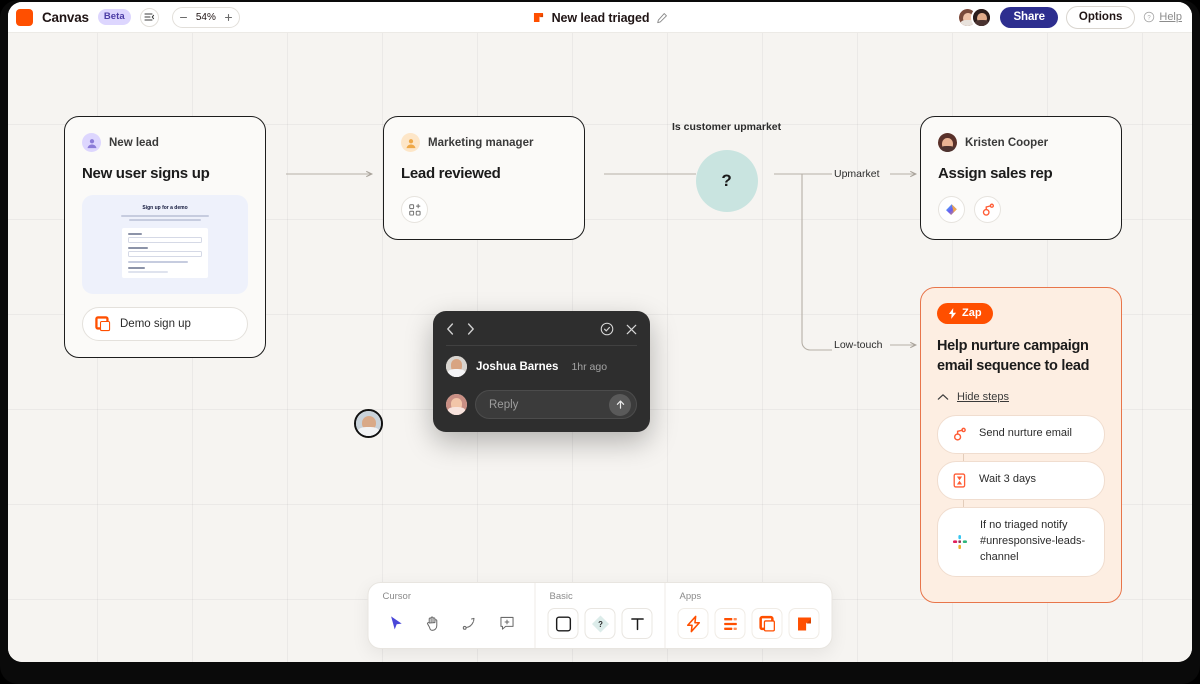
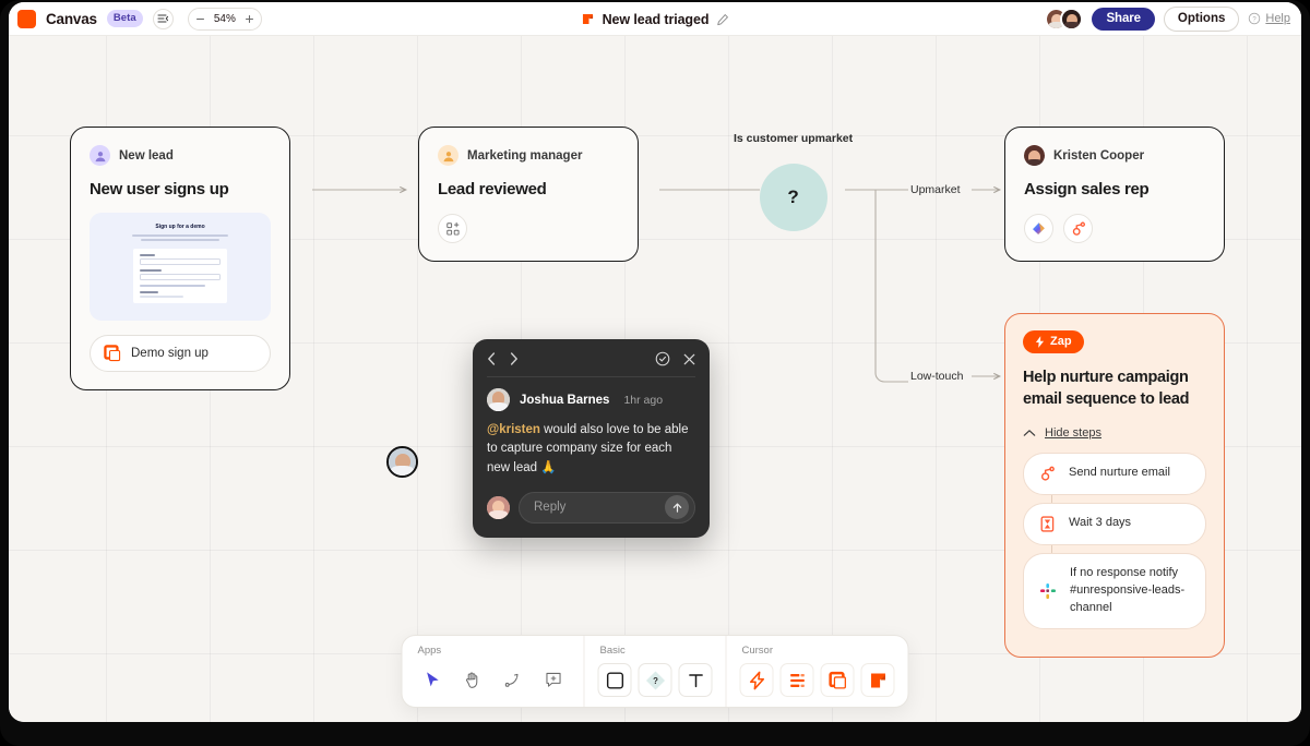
  Canvas
  Beta
  54%
  New lead triaged
  Share
  Options
  Help
  New lead
  New user signs up
  Demo sign up
  Marketing manager
  Lead reviewed
  Is customer upmarket
  ?
  Upmarket
  Low-touch
  Kristen Cooper
  Assign sales rep
  Zap
  Help nurture campaign email sequence to lead
  Hide steps
  Send nurture email
  Wait 3 days
- If no triaged notify #unresponsive-leads-channel
+ If no response notify #unresponsive-leads-channel
  Joshua Barnes
  1hr ago
+ @kristen would also love to be able to capture company size for each new lead 🙏
  Reply
- Cursor
+ Apps
  Basic
  ?
- Apps
+ Cursor
